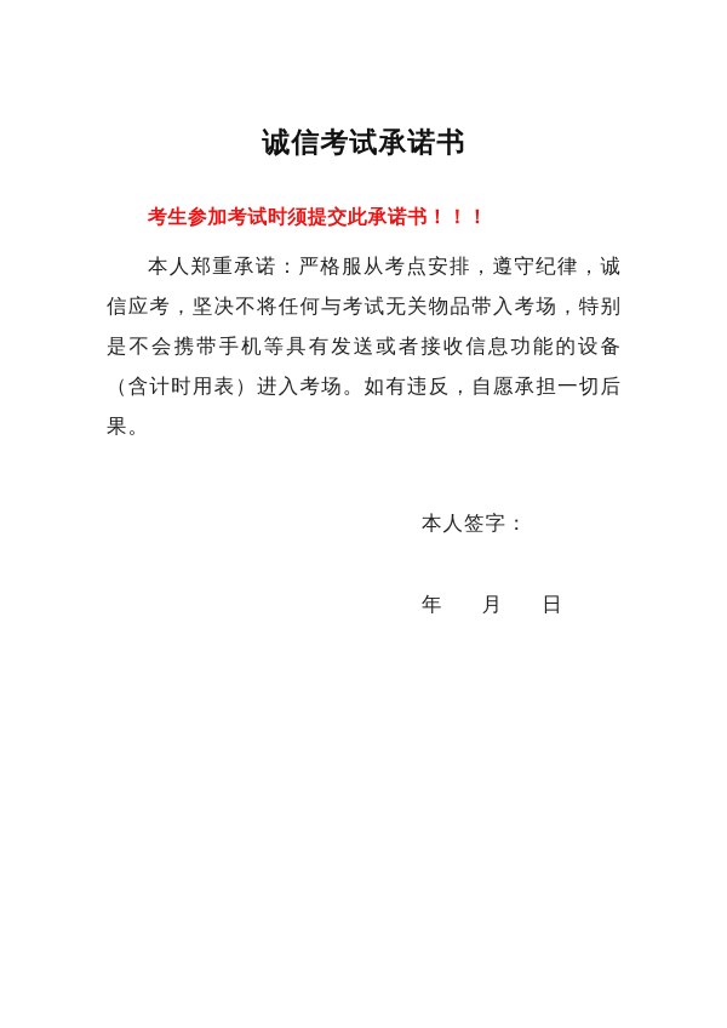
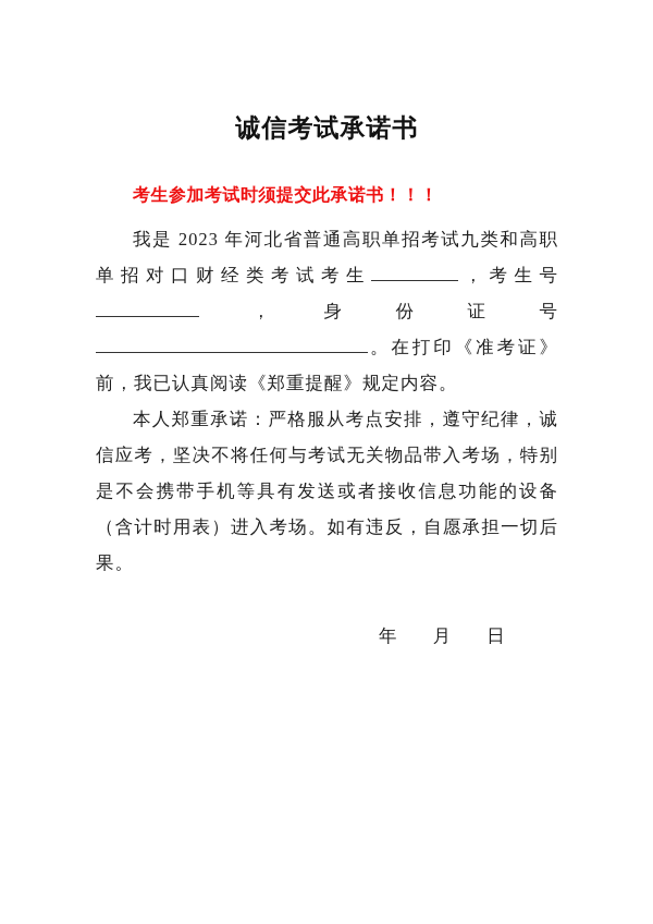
  诚信考试承诺书
  考生参加考试时须提交此承诺书！！！
+ 我是 2023 年河北省普通高职单招考试九类和高职单招对口财经类考试考生 ，考生号，身份证号。在打印《准考证》前，我已认真阅读《郑重提醒》规定内容。
  本人郑重承诺：严格服从考点安排，遵守纪律，诚信应考，坚决不将任何与考试无关物品带入考场，特别是不会携带手机等具有发送或者接收信息功能的设备（含计时用表）进入考场。如有违反，自愿承担一切后果。
- 本人签字：
  年 月 日
